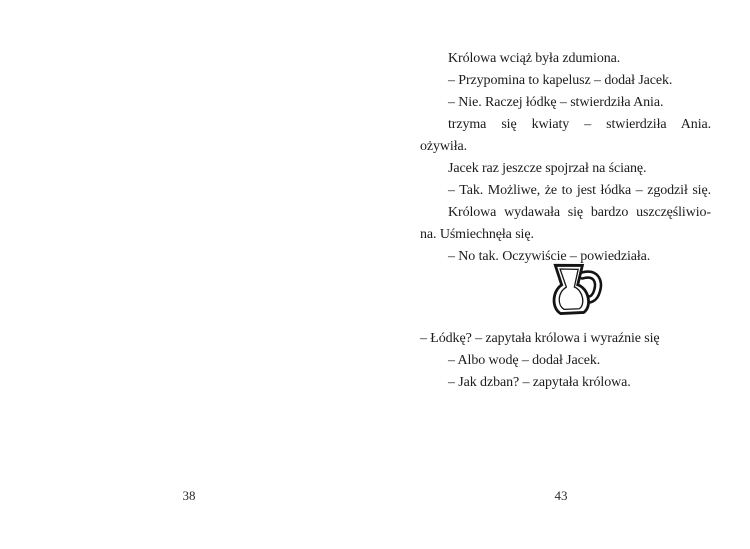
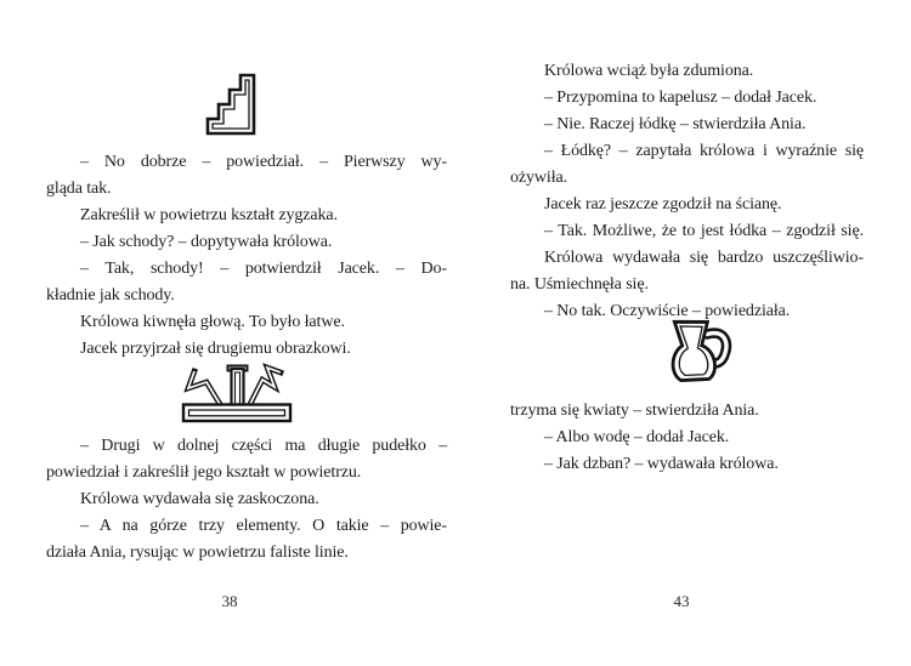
+ – No dobrze – powiedział. – Pierwszy wy-
+ gląda tak.
+ Zakreślił w powietrzu kształt zygzaka.
+ – Jak schody? – dopytywała królowa.
+ – Tak, schody! – potwierdził Jacek. – Do-
+ kładnie jak schody.
+ Królowa kiwnęła głową. To było łatwe.
+ Jacek przyjrzał się drugiemu obrazkowi.
+ – Drugi w dolnej części ma długie pudełko –
+ powiedział i zakreślił jego kształt w powietrzu.
+ Królowa wydawała się zaskoczona.
+ – A na górze trzy elementy. O takie – powie-
+ działa Ania, rysując w powietrzu faliste linie.
  Królowa wciąż była zdumiona.
  – Przypomina to kapelusz – dodał Jacek.
  – Nie. Raczej łódkę – stwierdziła Ania.
- trzyma się kwiaty – stwierdziła Ania.
+ – Łódkę? – zapytała królowa i wyraźnie się
  ożywiła.
- Jacek raz jeszcze spojrzał na ścianę.
+ Jacek raz jeszcze zgodził na ścianę.
  – Tak. Możliwe, że to jest łódka – zgodził się.
  Królowa wydawała się bardzo uszczęśliwio-
  na. Uśmiechnęła się.
  – No tak. Oczywiście – powiedziała.
- – Łódkę? – zapytała królowa i wyraźnie się
+ trzyma się kwiaty – stwierdziła Ania.
  – Albo wodę – dodał Jacek.
- – Jak dzban? – zapytała królowa.
+ – Jak dzban? – wydawała królowa.
  38
  43
